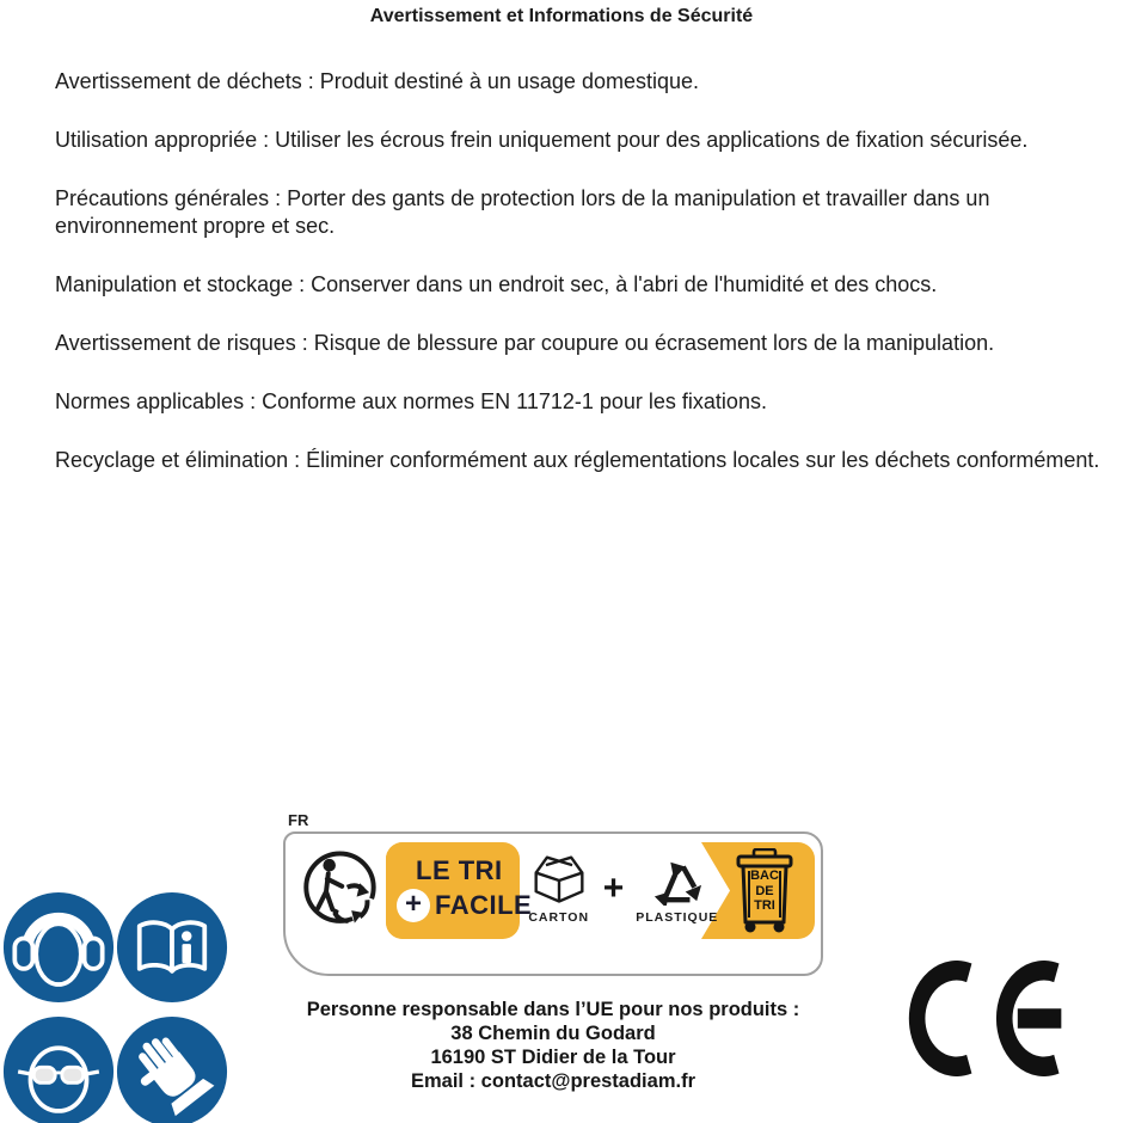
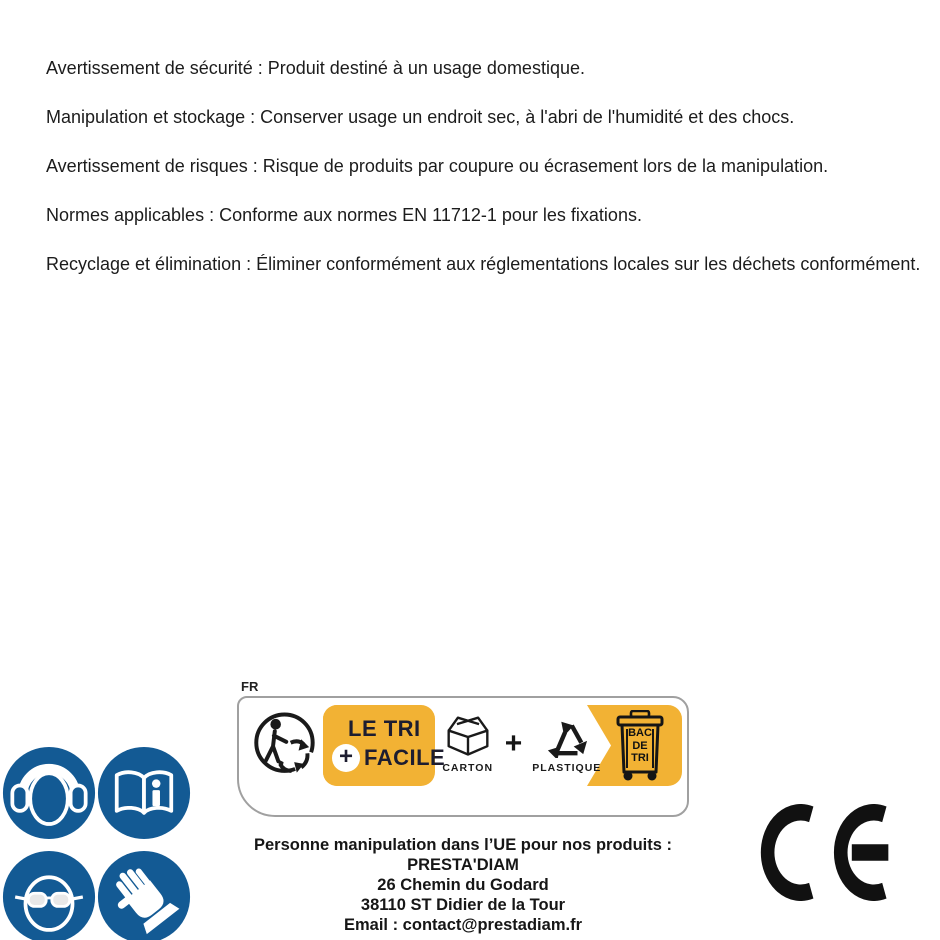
- Avertissement et Informations de Sécurité
- Avertissement de déchets : Produit destiné à un usage domestique.
+ Avertissement de sécurité : Produit destiné à un usage domestique.
- Utilisation appropriée : Utiliser les écrous frein uniquement pour des applications de fixation sécurisée.
- Précautions générales : Porter des gants de protection lors de la manipulation et travailler dans un environnement propre et sec.
- Manipulation et stockage : Conserver dans un endroit sec, à l'abri de l'humidité et des chocs.
+ Manipulation et stockage : Conserver usage un endroit sec, à l'abri de l'humidité et des chocs.
- Avertissement de risques : Risque de blessure par coupure ou écrasement lors de la manipulation.
+ Avertissement de risques : Risque de produits par coupure ou écrasement lors de la manipulation.
  Normes applicables : Conforme aux normes EN 11712-1 pour les fixations.
  Recyclage et élimination : Éliminer conformément aux réglementations locales sur les déchets conformément.
  FR
  LE TRI
  +
  FACILE
  CARTON
  +
  PLASTIQUE
  BAC
  DE
  TRI
- Personne responsable dans l’UE pour nos produits :
+ Personne manipulation dans l’UE pour nos produits :
+ PRESTA'DIAM
- 38 Chemin du Godard
+ 26 Chemin du Godard
- 16190 ST Didier de la Tour
+ 38110 ST Didier de la Tour
  Email : contact@prestadiam.fr
